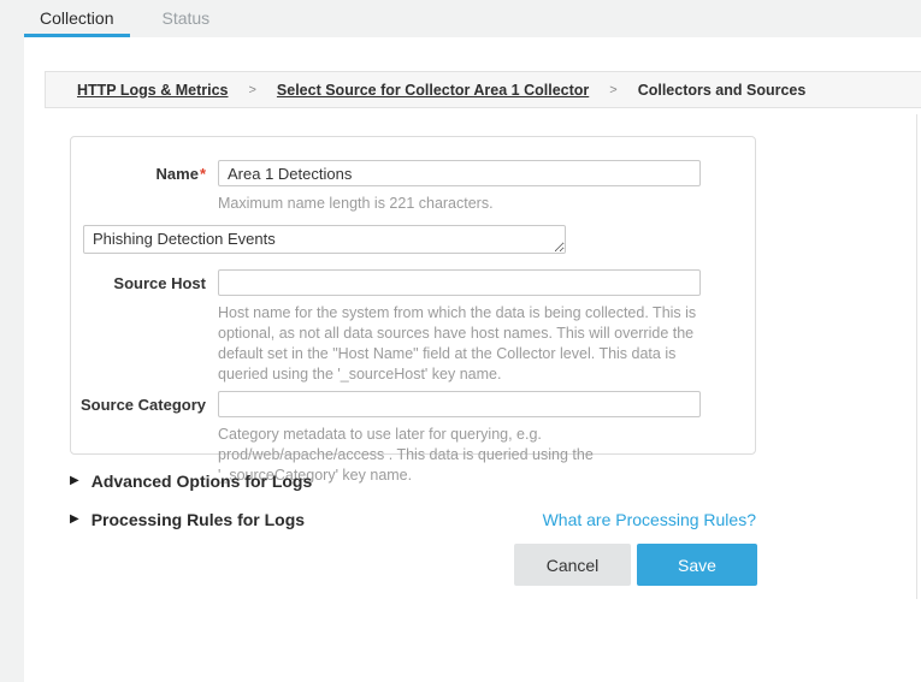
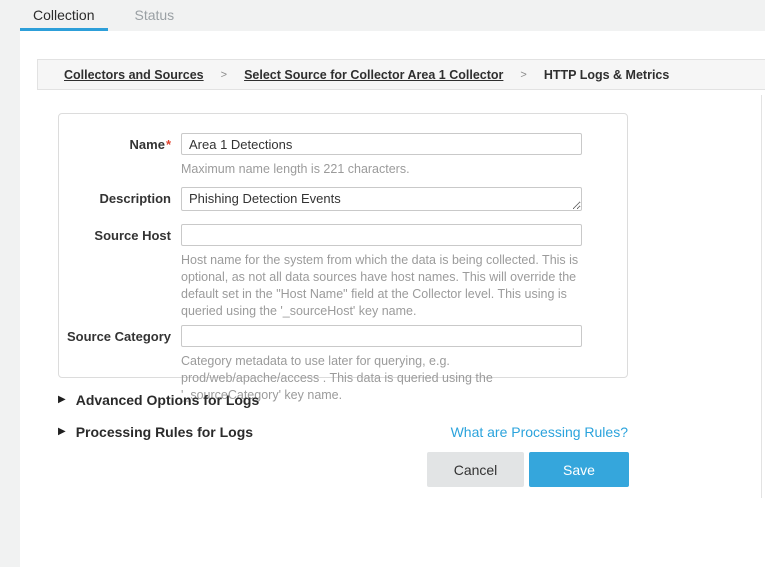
  Collection
  Status
- HTTP Logs & Metrics
+ Collectors and Sources
  >
  Select Source for Collector Area 1 Collector
  >
- Collectors and Sources
+ HTTP Logs & Metrics
  Name*
  Area 1 Detections
  Maximum name length is 221 characters.
+ Description
  Phishing Detection Events
  Source Host
- Host name for the system from which the data is being collected. This is optional, as not all data sources have host names. This will override the default set in the "Host Name" field at the Collector level. This data is queried using the '_sourceHost' key name.
+ Host name for the system from which the data is being collected. This is optional, as not all data sources have host names. This will override the default set in the "Host Name" field at the Collector level. This using is queried using the '_sourceHost' key name.
  Source Category
  Category metadata to use later for querying, e.g. prod/web/apache/access . This data is queried using the '_sourceCategory' key name.
  ▶
  Advanced Options for Logs
  ▶
  Processing Rules for Logs
  What are Processing Rules?
  Cancel
  Save
